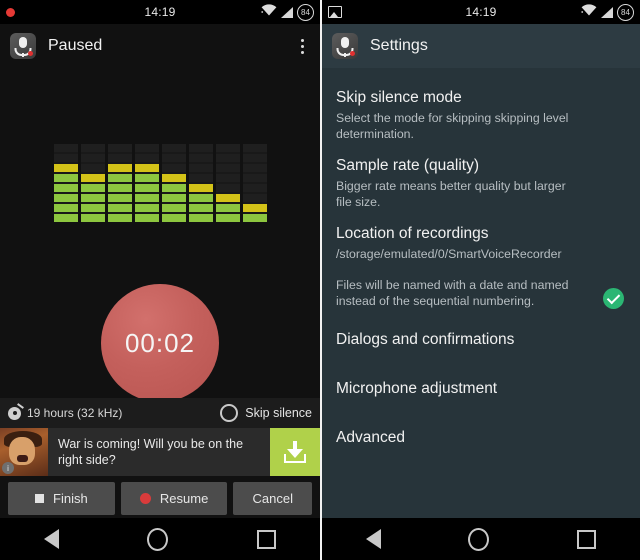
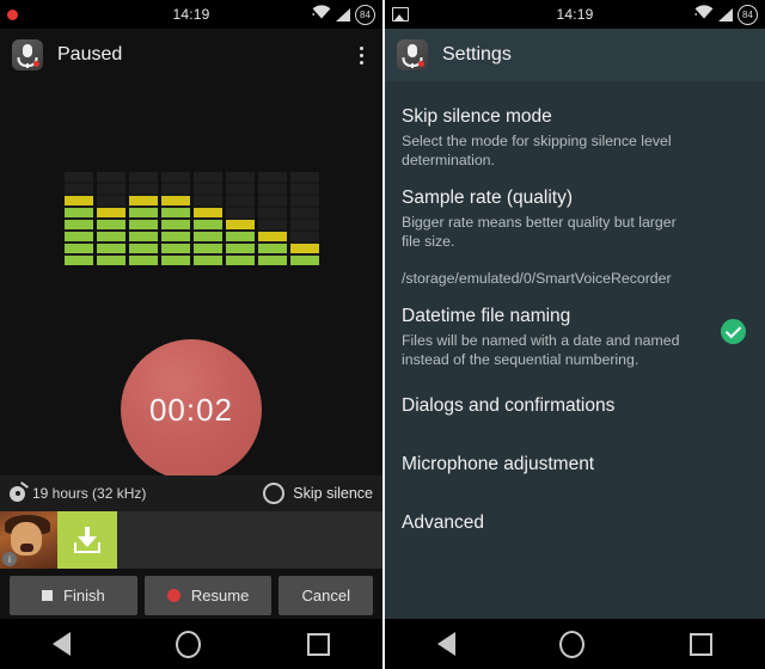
  14:19
  84
  Paused
  00:02
  19 hours (32 kHz)
  Skip silence
  i
- War is coming! Will you be on the right side?
  Finish
  Resume
  Cancel
  14:19
  84
  Settings
  Skip silence mode
- Select the mode for skipping skipping level determination.
+ Select the mode for skipping silence level determination.
  Sample rate (quality)
  Bigger rate means better quality but larger file size.
- Location of recordings
  /storage/emulated/0/SmartVoiceRecorder
+ Datetime file naming
  Files will be named with a date and named instead of the sequential numbering.
  Dialogs and confirmations
  Microphone adjustment
  Advanced
